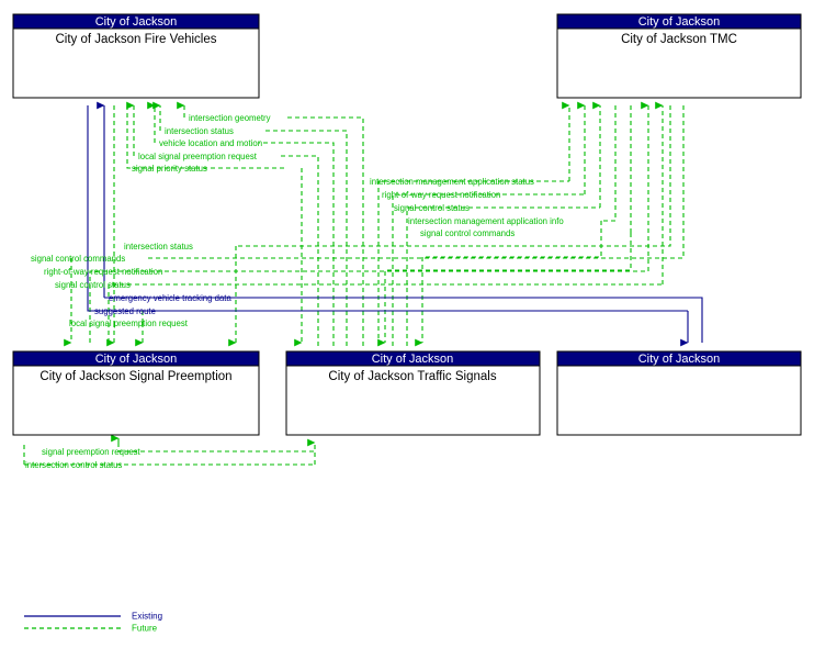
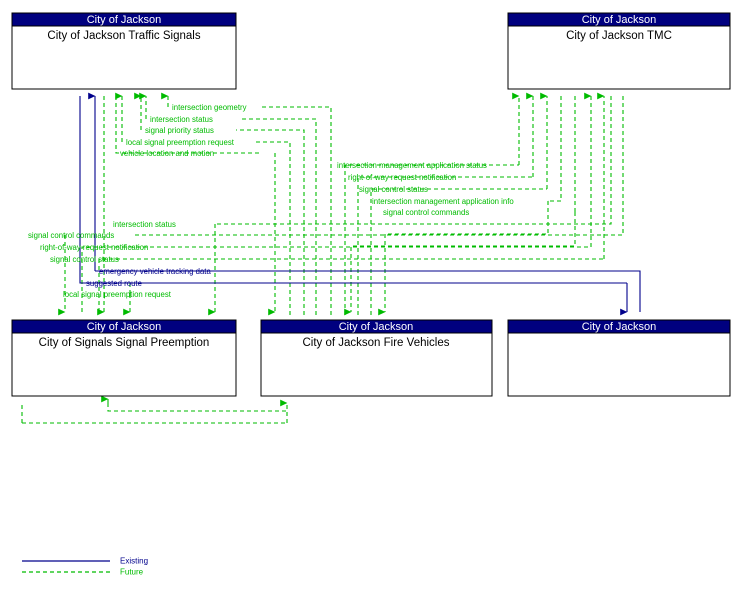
  City of Jackson
- City of Jackson Fire Vehicles
+ City of Jackson Traffic Signals
  City of Jackson
  City of Jackson TMC
  City of Jackson
- City of Jackson Signal Preemption
+ City of Signals Signal Preemption
  City of Jackson
- City of Jackson Traffic Signals
+ City of Jackson Fire Vehicles
  City of Jackson
  intersection geometry
  intersection status
- vehicle location and motion
+ signal priority status
  local signal preemption request
- signal priority status
+ vehicle location and motion
  intersection management application status
  right-of-way request notification
  signal control status
  intersection management application info
  signal control commands
  intersection status
  signal control commands
  right-of-way request notification
  signal control status
  emergency vehicle tracking data
  suggested route
  local signal preemption request
- signal preemption request
- intersection control status
  Existing
  Future
